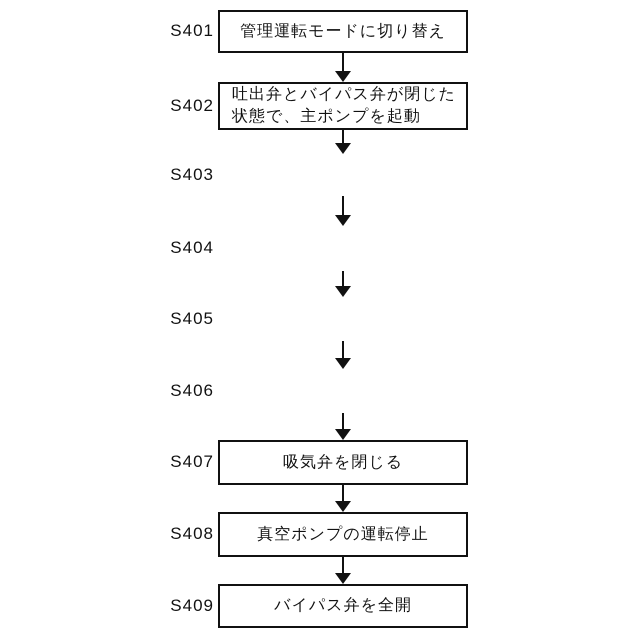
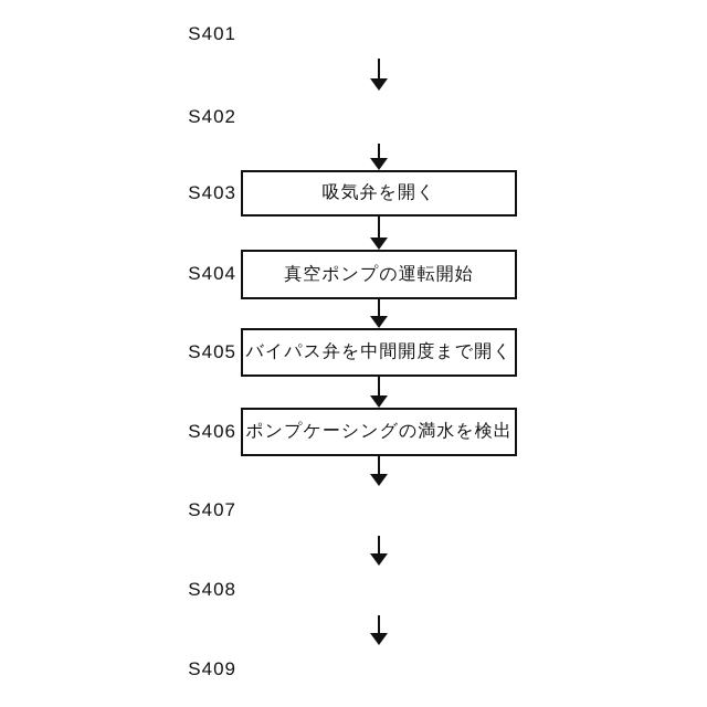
  S401
- 管理運転モードに切り替え
  S402
- 吐出弁とバイパス弁が閉じた
- 状態で、主ポンプを起動
  S403
+ 吸気弁を開く
  S404
+ 真空ポンプの運転開始
  S405
+ バイパス弁を中間開度まで開く
  S406
+ ポンプケーシングの満水を検出
  S407
- 吸気弁を閉じる
  S408
- 真空ポンプの運転停止
  S409
- バイパス弁を全開
